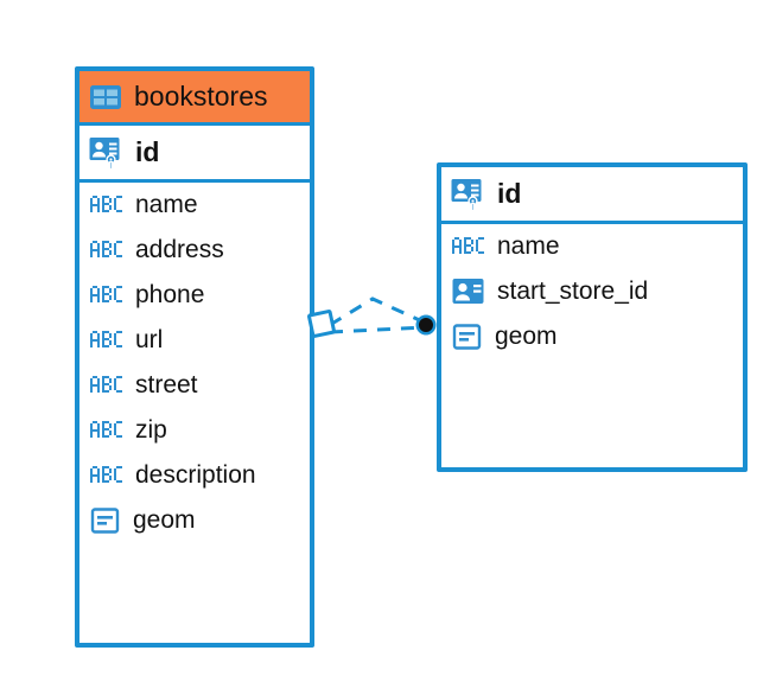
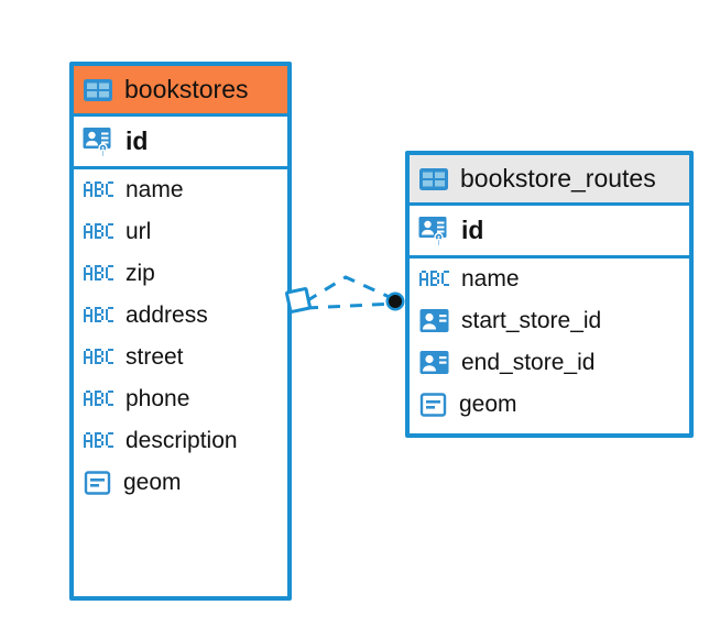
  bookstores
  id
  name
- address
+ url
- phone
+ zip
- url
+ address
  street
- zip
+ phone
  description
  geom
+ bookstore_routes
  id
  name
  start_store_id
+ end_store_id
  geom
